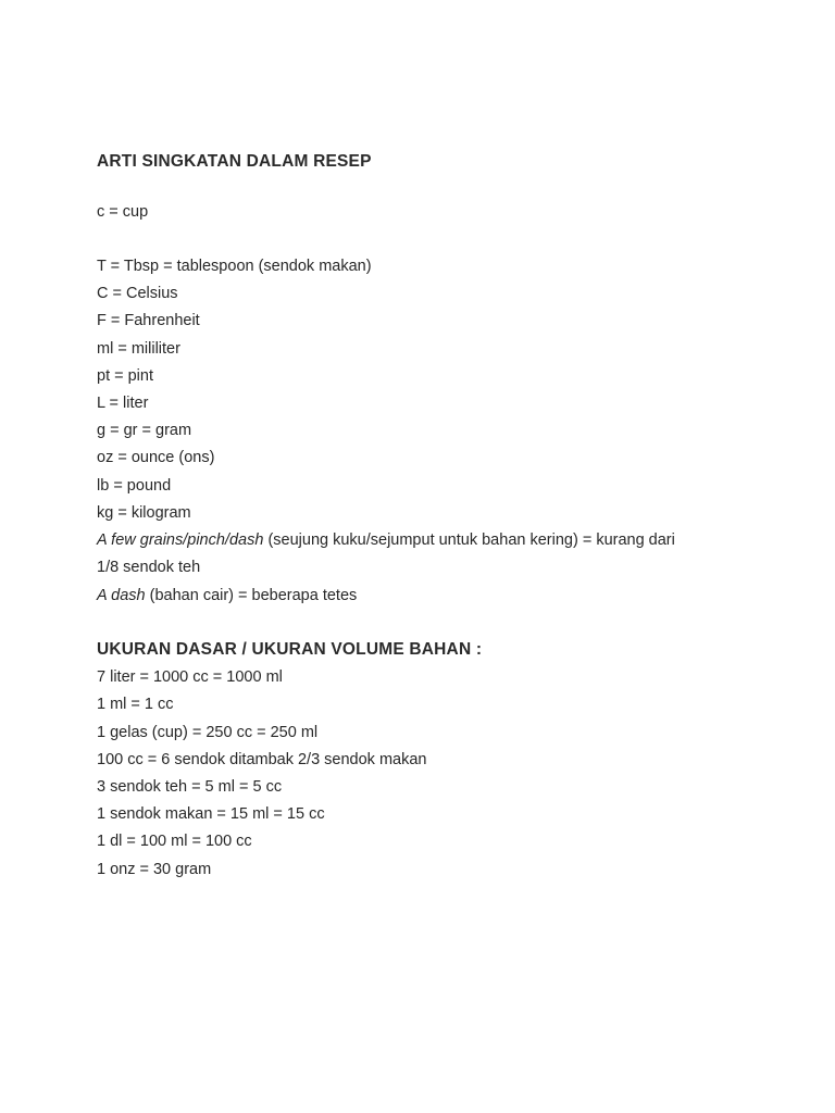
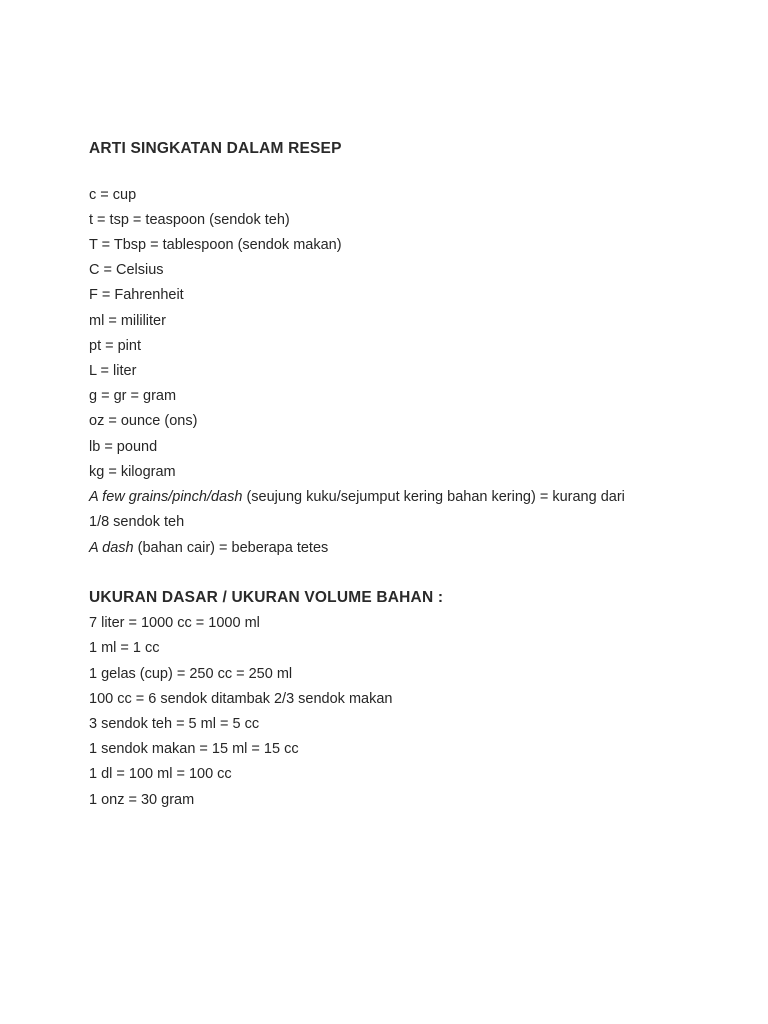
  ARTI SINGKATAN DALAM RESEP
  c = cup
+ t = tsp = teaspoon (sendok teh)
  T = Tbsp = tablespoon (sendok makan)
  C = Celsius
  F = Fahrenheit
  ml = mililiter
  pt = pint
  L = liter
  g = gr = gram
  oz = ounce (ons)
  lb = pound
  kg = kilogram
- A few grains/pinch/dash (seujung kuku/sejumput untuk bahan kering) = kurang dari
+ A few grains/pinch/dash (seujung kuku/sejumput kering bahan kering) = kurang dari
  1/8 sendok teh
  A dash (bahan cair) = beberapa tetes
  UKURAN DASAR / UKURAN VOLUME BAHAN :
  7 liter = 1000 cc = 1000 ml
  1 ml = 1 cc
  1 gelas (cup) = 250 cc = 250 ml
  100 cc = 6 sendok ditambak 2/3 sendok makan
  3 sendok teh = 5 ml = 5 cc
  1 sendok makan = 15 ml = 15 cc
  1 dl = 100 ml = 100 cc
  1 onz = 30 gram
